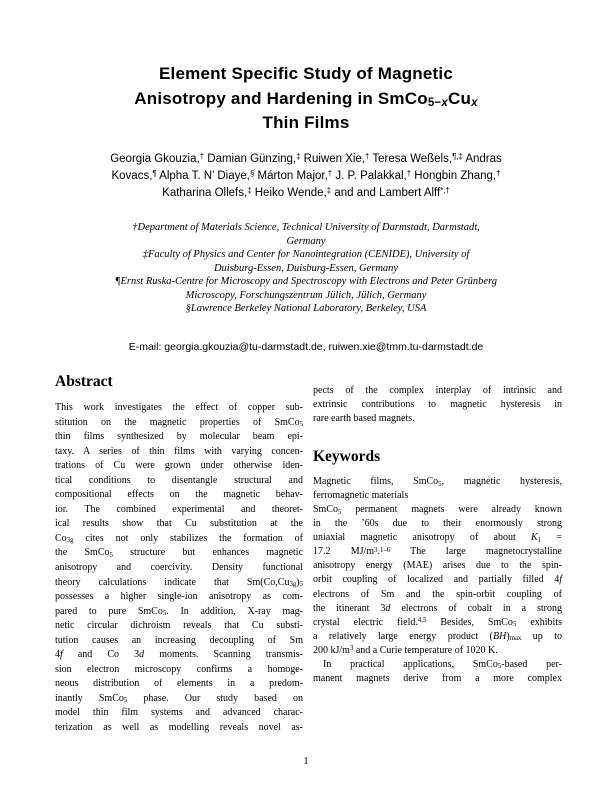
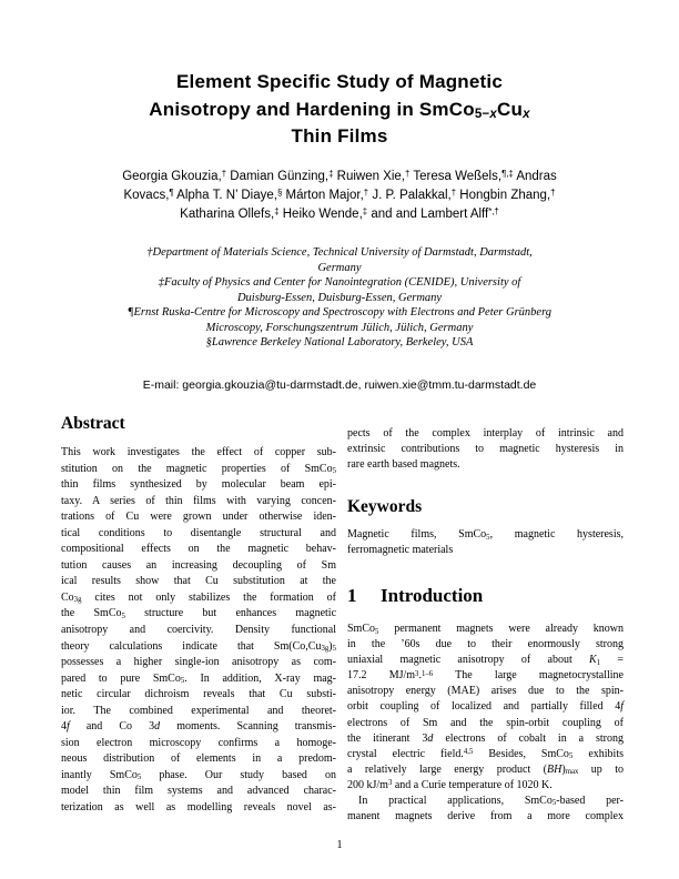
  Element Specific Study of Magnetic
  Anisotropy and Hardening in SmCo5−xCux
  Thin Films
  Georgia Gkouzia,† Damian Günzing,‡ Ruiwen Xie,† Teresa Weßels,¶,‡ Andras
  Kovacs,¶ Alpha T. N’ Diaye,§ Márton Major,† J. P. Palakkal,† Hongbin Zhang,†
  Katharina Ollefs,‡ Heiko Wende,‡ and and Lambert Alff*,†
  †Department of Materials Science, Technical University of Darmstadt, Darmstadt,
  Germany
  ‡Faculty of Physics and Center for Nanointegration (CENIDE), University of
  Duisburg-Essen, Duisburg-Essen, Germany
  ¶Ernst Ruska-Centre for Microscopy and Spectroscopy with Electrons and Peter Grünberg
  Microscopy, Forschungszentrum Jülich, Jülich, Germany
  §Lawrence Berkeley National Laboratory, Berkeley, USA
  E-mail: georgia.gkouzia@tu-darmstadt.de, ruiwen.xie@tmm.tu-darmstadt.de
  Abstract
  This work investigates the effect of copper sub-
  stitution on the magnetic properties of SmCo
  thin films synthesized by molecular beam epi-
  taxy. A series of thin films with varying concen-
  trations of Cu were grown under otherwise iden-
  tical conditions to disentangle structural and
  compositional effects on the magnetic behav-
- ior. The combined experimental and theoret-
+ tution causes an increasing decoupling of Sm
  ical results show that Cu substitution at the
  Co cites not only stabilizes the formation of
  the SmCo structure but enhances magnetic
  anisotropy and coercivity. Density functional
  theory calculations indicate that Sm(Co,Cu )
  possesses a higher single-ion anisotropy as com-
  pared to pure SmCo . In addition, X-ray mag-
  netic circular dichroism reveals that Cu substi-
- tution causes an increasing decoupling of Sm
+ ior. The combined experimental and theoret-
  4f and Co 3d moments. Scanning transmis-
  sion electron microscopy confirms a homoge-
  neous distribution of elements in a predom-
  inantly SmCo phase. Our study based on
  model thin film systems and advanced charac-
  terization as well as modelling reveals novel as-
  pects of the complex interplay of intrinsic and
  extrinsic contributions to magnetic hysteresis in
  rare earth based magnets.
  Keywords
  Magnetic films, SmCo , magnetic hysteresis,
  ferromagnetic materials
+ 1 Introduction
  SmCo permanent magnets were already known
  in the ’60s due to their enormously strong
  uniaxial magnetic anisotropy of about K =
  17.2 MJ/m . The large magnetocrystalline
  anisotropy energy (MAE) arises due to the spin-
  orbit coupling of localized and partially filled 4f
  electrons of Sm and the spin-orbit coupling of
  the itinerant 3d electrons of cobalt in a strong
  crystal electric field. Besides, SmCo exhibits
  a relatively large energy product (BH) up to
  200 kJ/m and a Curie temperature of 1020 K.
  In practical applications, SmCo -based per-
  manent magnets derive from a more complex
  1
